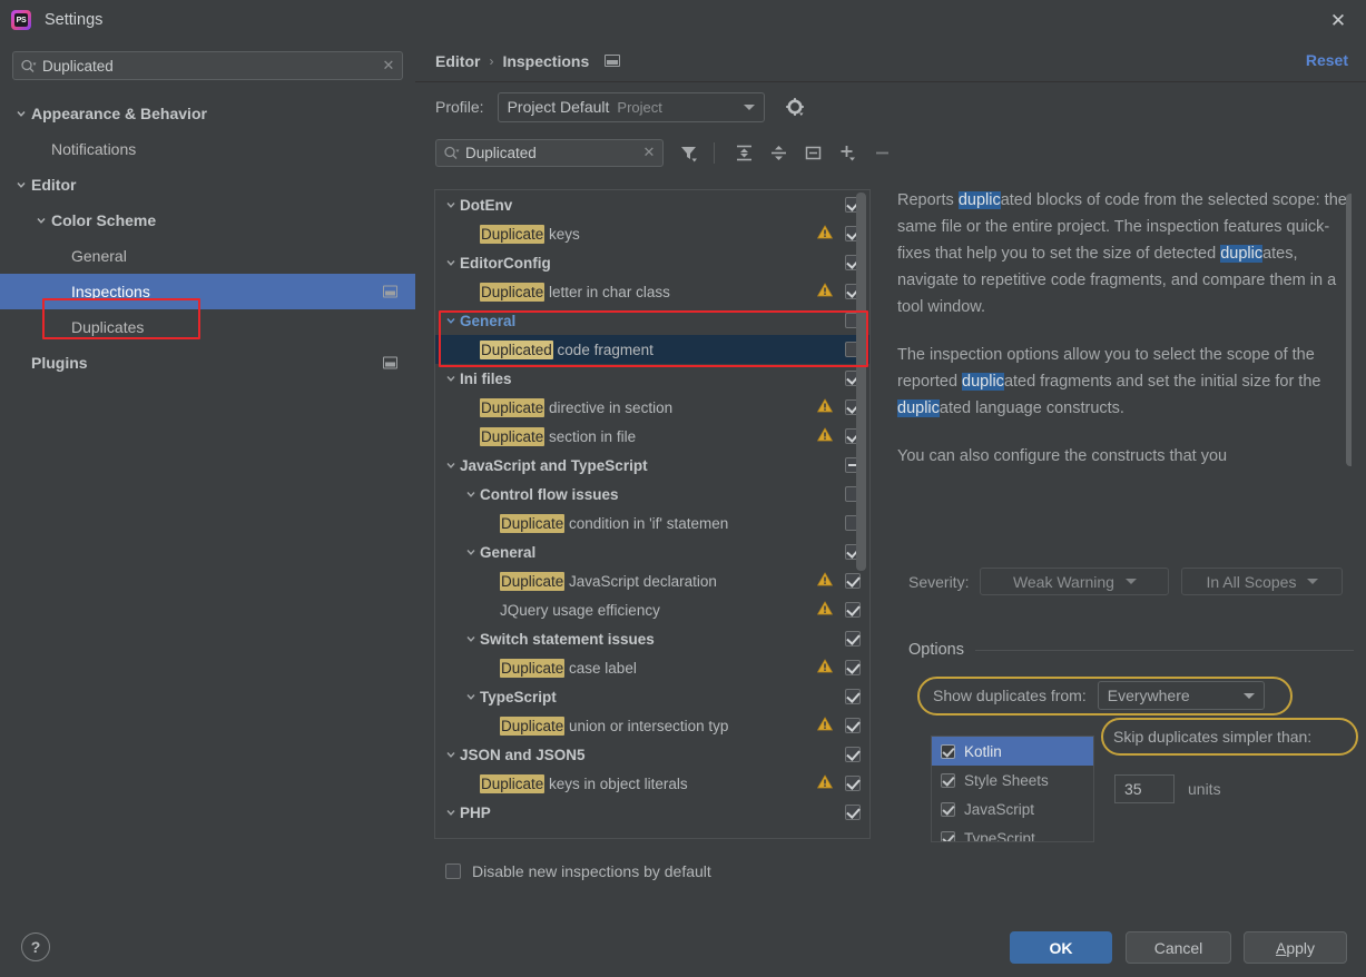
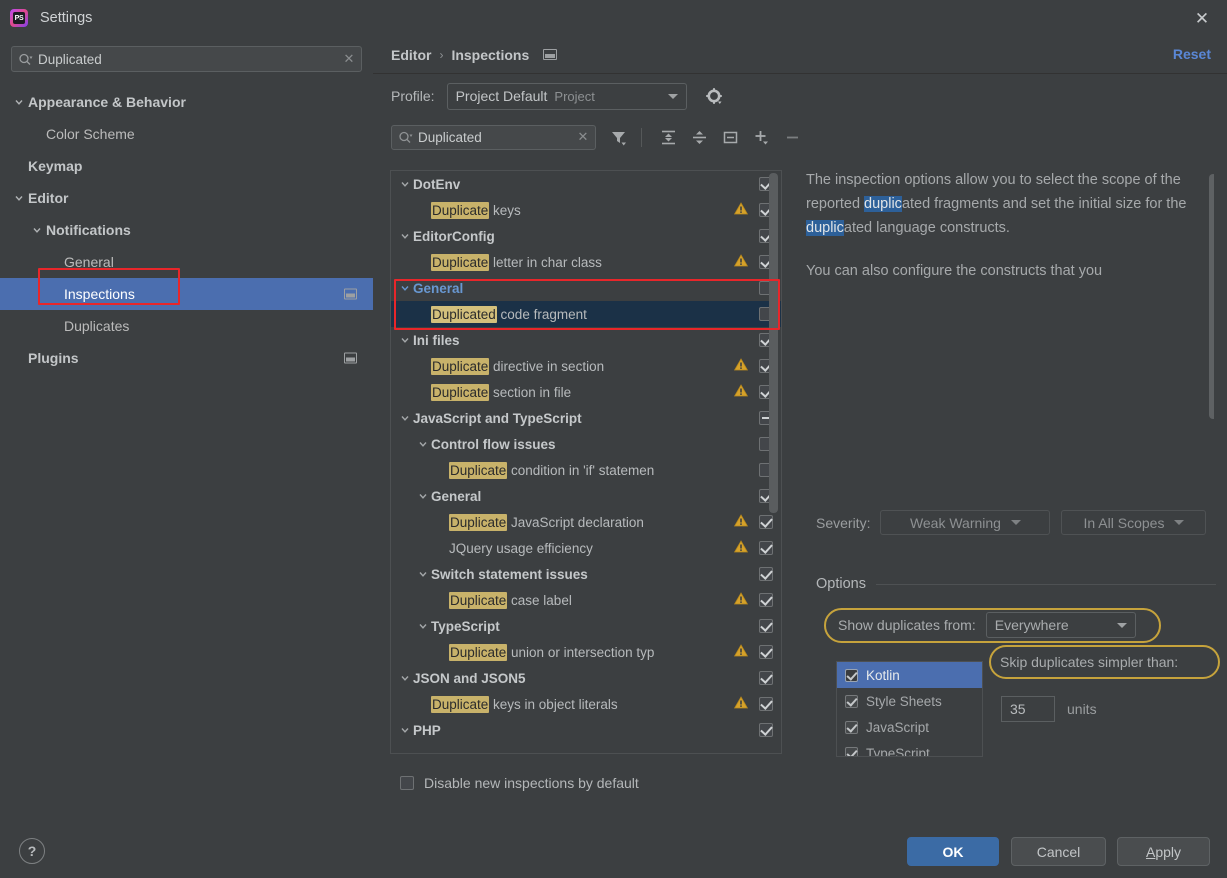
  Settings
  ✕
  Duplicated
  ✕
  Appearance & Behavior
- Notifications
+ Color Scheme
+ Keymap
  Editor
- Color Scheme
+ Notifications
  General
  Inspections
  Duplicates
  Plugins
  Editor
  ›
  Inspections
  Reset
  Profile:
  Project Default
  Project
  Duplicated
  ✕
  DotEnv
  Duplicate keys
  EditorConfig
  Duplicate letter in char class
  General
  Duplicated code fragment
  Ini files
  Duplicate directive in section
  Duplicate section in file
  JavaScript and TypeScript
  Control flow issues
  Duplicate condition in 'if' statemen
  General
  Duplicate JavaScript declaration
  JQuery usage efficiency
  Switch statement issues
  Duplicate case label
  TypeScript
  Duplicate union or intersection typ
  JSON and JSON5
  Duplicate keys in object literals
  PHP
- Reports duplicated blocks of code from the selected scope: the same file or the entire project. The inspection features quick-fixes that help you to set the size of detected duplicates, navigate to repetitive code fragments, and compare them in a tool window.
  The inspection options allow you to select the scope of the reported duplicated fragments and set the initial size for the duplicated language constructs.
  You can also configure the constructs that you
  Severity:
  Weak Warning
  In All Scopes
  Options
  Show duplicates from:
  Everywhere
  Kotlin
  Style Sheets
  JavaScript
  TypeScript
  Skip duplicates simpler than:
  35
  units
  Disable new inspections by default
  ?
  OK
  Cancel
  A
  pply
